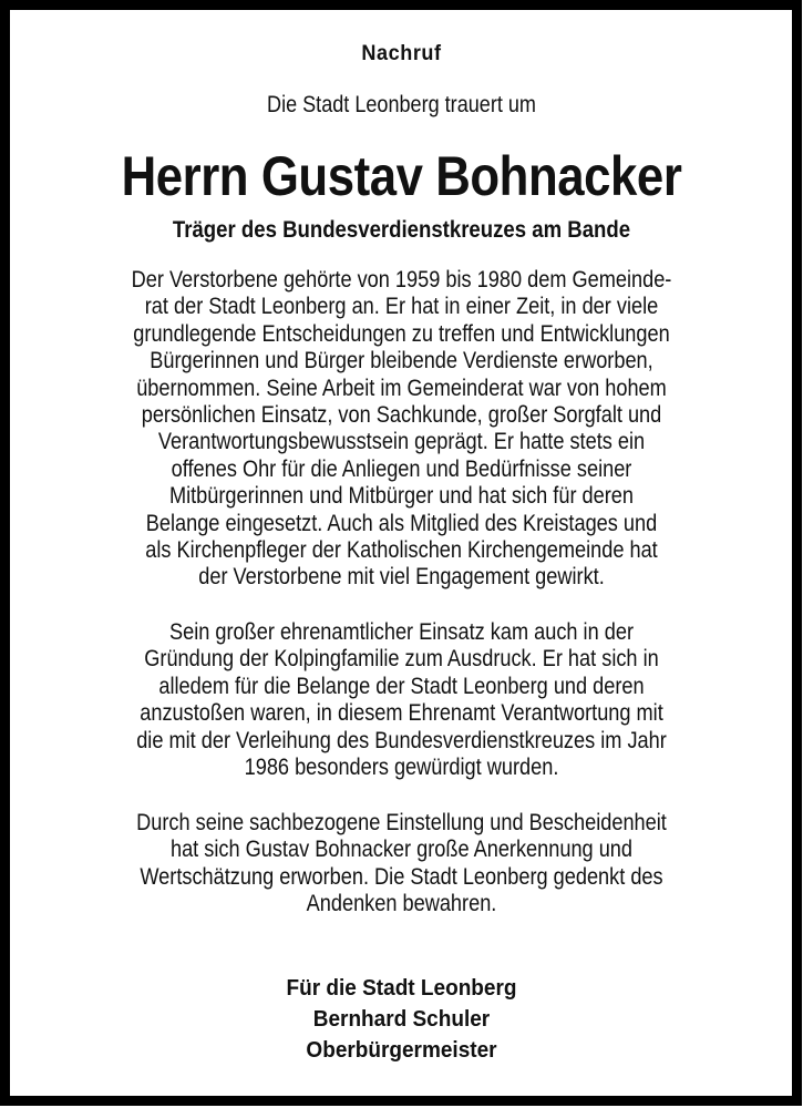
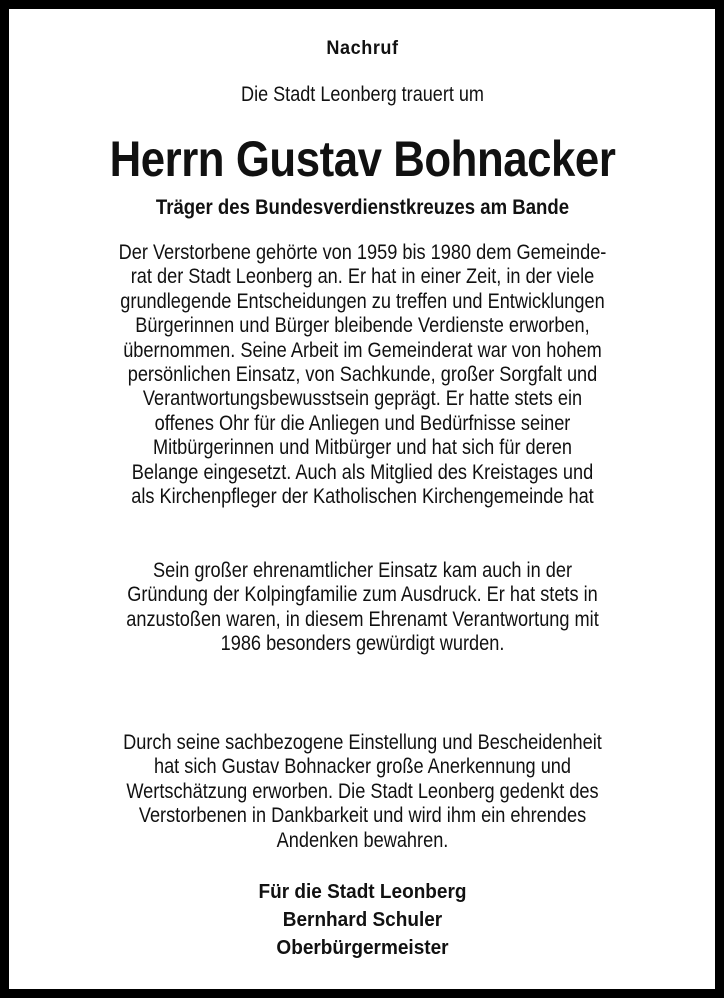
  Nachruf
  Die Stadt Leonberg trauert um
  Herrn Gustav Bohnacker
  Träger des Bundesverdienstkreuzes am Bande
  Der Verstorbene gehörte von 1959 bis 1980 dem Gemeinde-
  rat der Stadt Leonberg an. Er hat in einer Zeit, in der viele
  grundlegende Entscheidungen zu treffen und Entwicklungen
  Bürgerinnen und Bürger bleibende Verdienste erworben,
  übernommen. Seine Arbeit im Gemeinderat war von hohem
  persönlichen Einsatz, von Sachkunde, großer Sorgfalt und
  Verantwortungsbewusstsein geprägt. Er hatte stets ein
  offenes Ohr für die Anliegen und Bedürfnisse seiner
  Mitbürgerinnen und Mitbürger und hat sich für deren
  Belange eingesetzt. Auch als Mitglied des Kreistages und
  als Kirchenpfleger der Katholischen Kirchengemeinde hat
- der Verstorbene mit viel Engagement gewirkt.
  Sein großer ehrenamtlicher Einsatz kam auch in der
- Gründung der Kolpingfamilie zum Ausdruck. Er hat sich in
+ Gründung der Kolpingfamilie zum Ausdruck. Er hat stets in
- alledem für die Belange der Stadt Leonberg und deren
  anzustoßen waren, in diesem Ehrenamt Verantwortung mit
- die mit der Verleihung des Bundesverdienstkreuzes im Jahr
  1986 besonders gewürdigt wurden.
  Durch seine sachbezogene Einstellung und Bescheidenheit
  hat sich Gustav Bohnacker große Anerkennung und
  Wertschätzung erworben. Die Stadt Leonberg gedenkt des
+ Verstorbenen in Dankbarkeit und wird ihm ein ehrendes
  Andenken bewahren.
  Für die Stadt Leonberg
  Bernhard Schuler
  Oberbürgermeister
